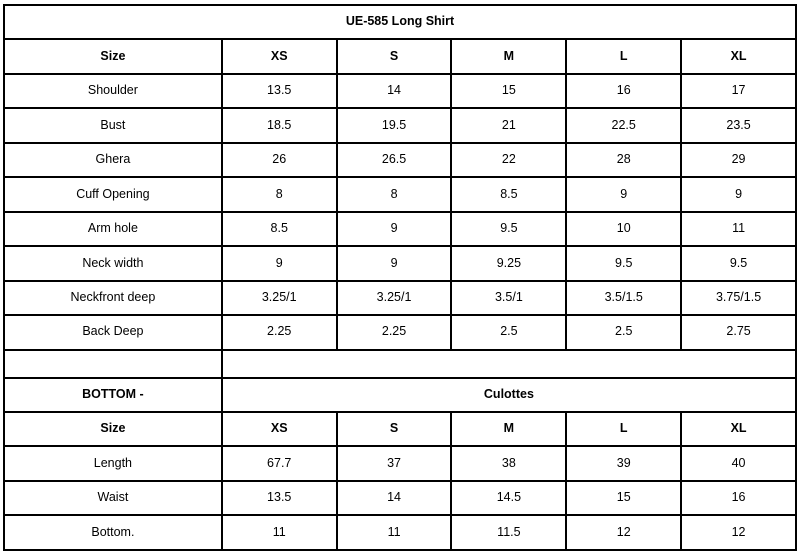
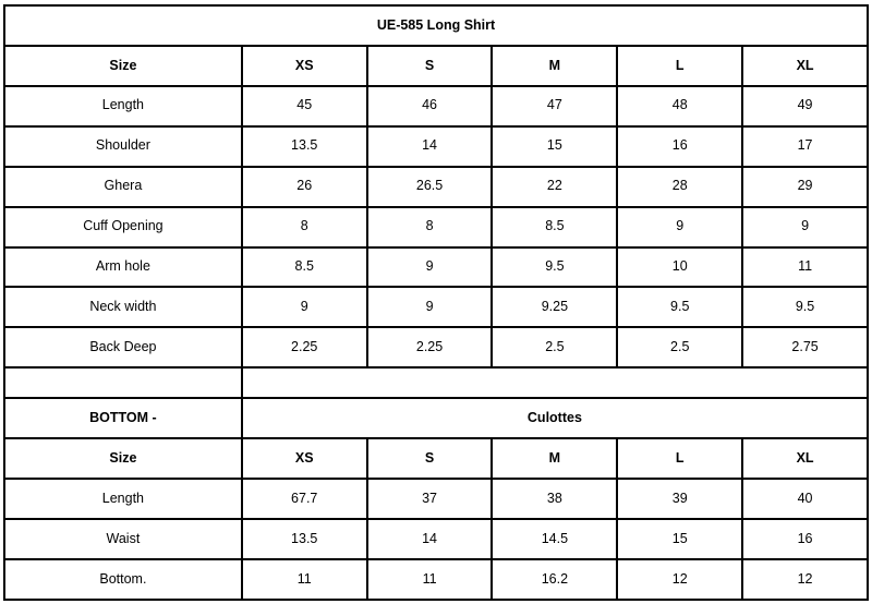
  UE-585 Long Shirt
  Size	XS	S	M	L	XL
+ Length	45	46	47	48	49
  Shoulder	13.5	14	15	16	17
- Bust	18.5	19.5	21	22.5	23.5
  Ghera	26	26.5	22	28	29
  Cuff Opening	8	8	8.5	9	9
  Arm hole	8.5	9	9.5	10	11
  Neck width	9	9	9.25	9.5	9.5
- Neckfront deep	3.25/1	3.25/1	3.5/1	3.5/1.5	3.75/1.5
  Back Deep	2.25	2.25	2.5	2.5	2.75
  BOTTOM -	Culottes
  Size	XS	S	M	L	XL
  Length	67.7	37	38	39	40
  Waist	13.5	14	14.5	15	16
- Bottom.	11	11	11.5	12	12
+ Bottom.	11	11	16.2	12	12
